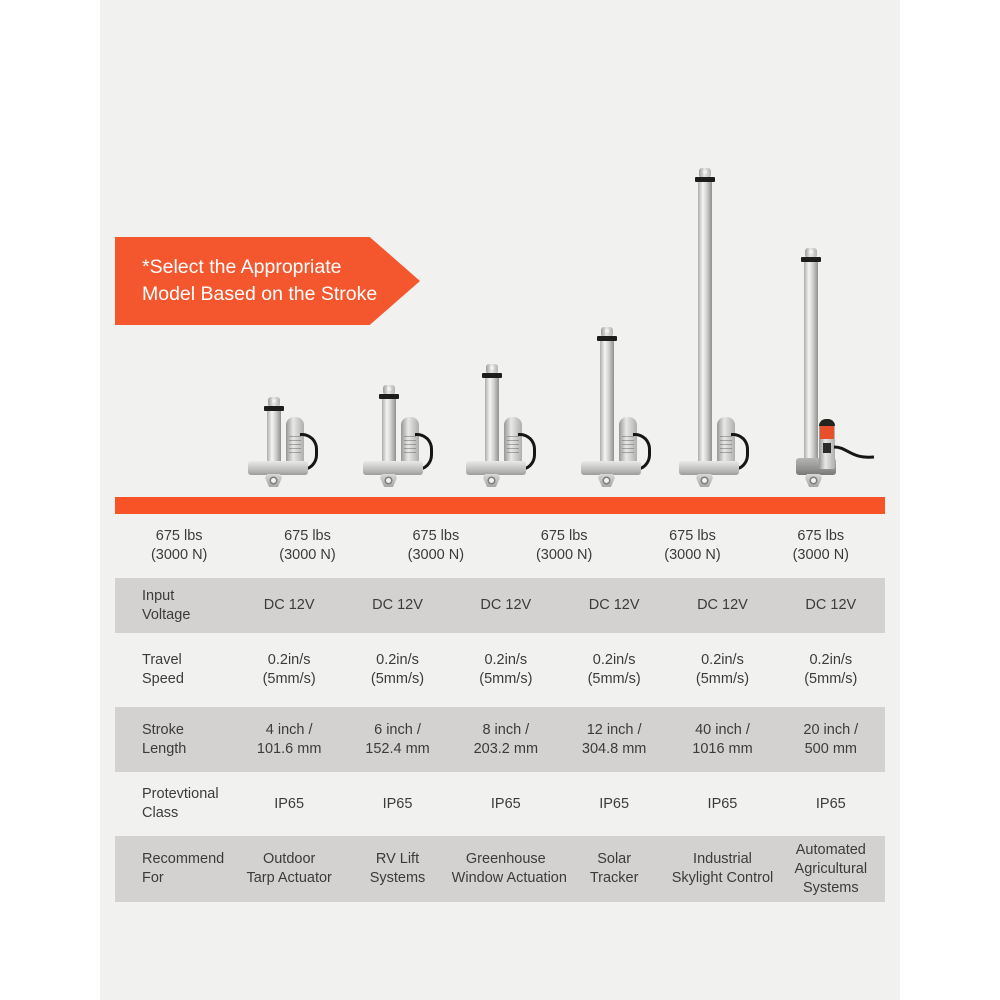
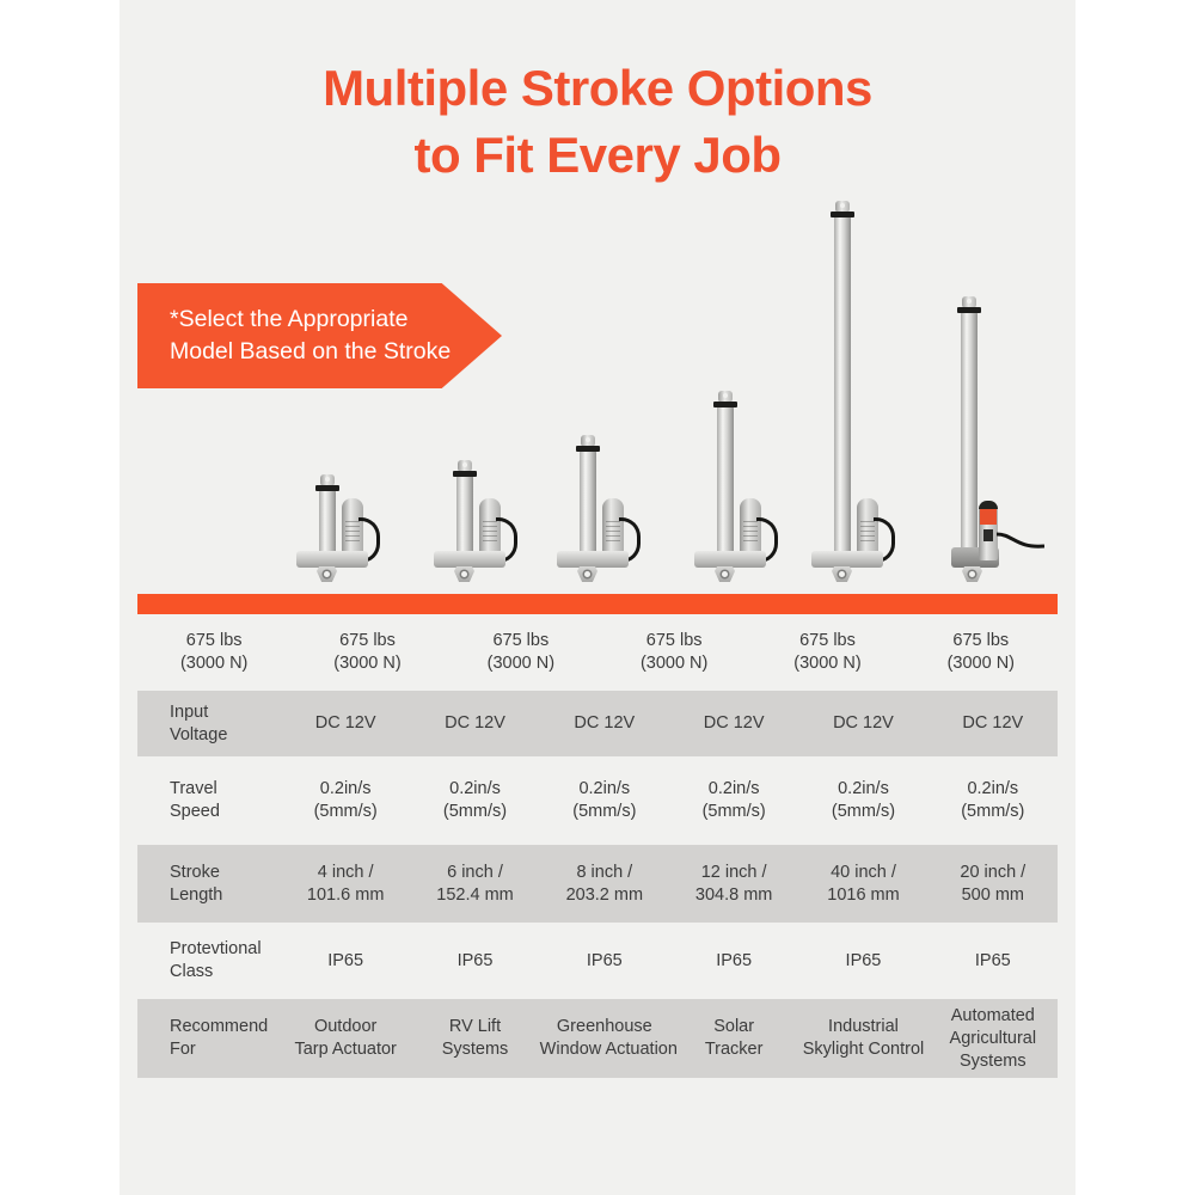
+ Multiple Stroke Options
+ to Fit Every Job
  *Select the Appropriate
  Model Based on the Stroke
  675 lbs
  (3000 N)
  675 lbs
  (3000 N)
  675 lbs
  (3000 N)
  675 lbs
  (3000 N)
  675 lbs
  (3000 N)
  675 lbs
  (3000 N)
  Input
  Voltage
  DC 12V
  DC 12V
  DC 12V
  DC 12V
  DC 12V
  DC 12V
  Travel
  Speed
  0.2in/s
  (5mm/s)
  0.2in/s
  (5mm/s)
  0.2in/s
  (5mm/s)
  0.2in/s
  (5mm/s)
  0.2in/s
  (5mm/s)
  0.2in/s
  (5mm/s)
  Stroke
  Length
  4 inch /
  101.6 mm
  6 inch /
  152.4 mm
  8 inch /
  203.2 mm
  12 inch /
  304.8 mm
  40 inch /
  1016 mm
  20 inch /
  500 mm
  Protevtional
  Class
  IP65
  IP65
  IP65
  IP65
  IP65
  IP65
  Recommend
  For
  Outdoor
  Tarp Actuator
  RV Lift
  Systems
  Greenhouse
  Window Actuatio
  Solar
  Tracker
  Industrial
  Skylight Control
  Automated
  Agricultural
  Systems
